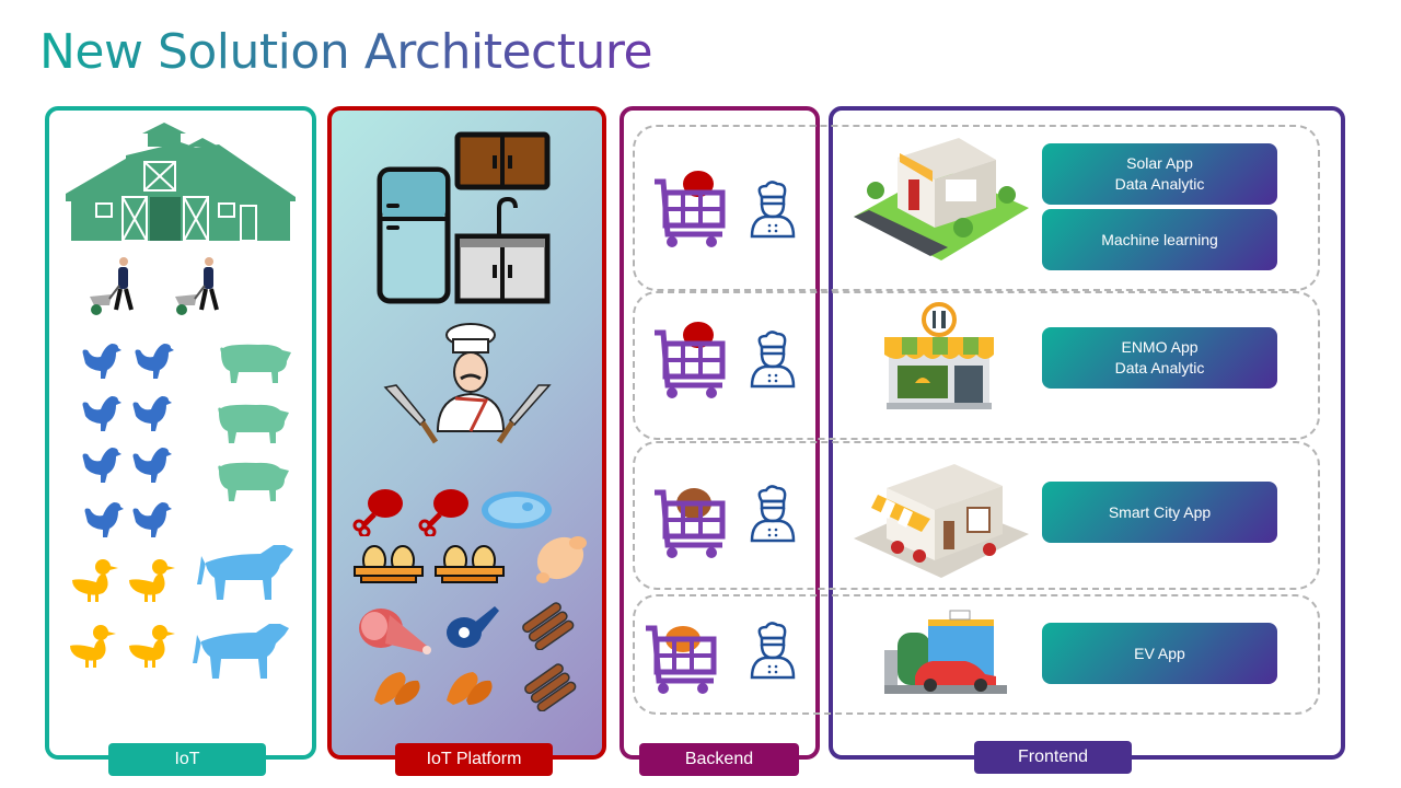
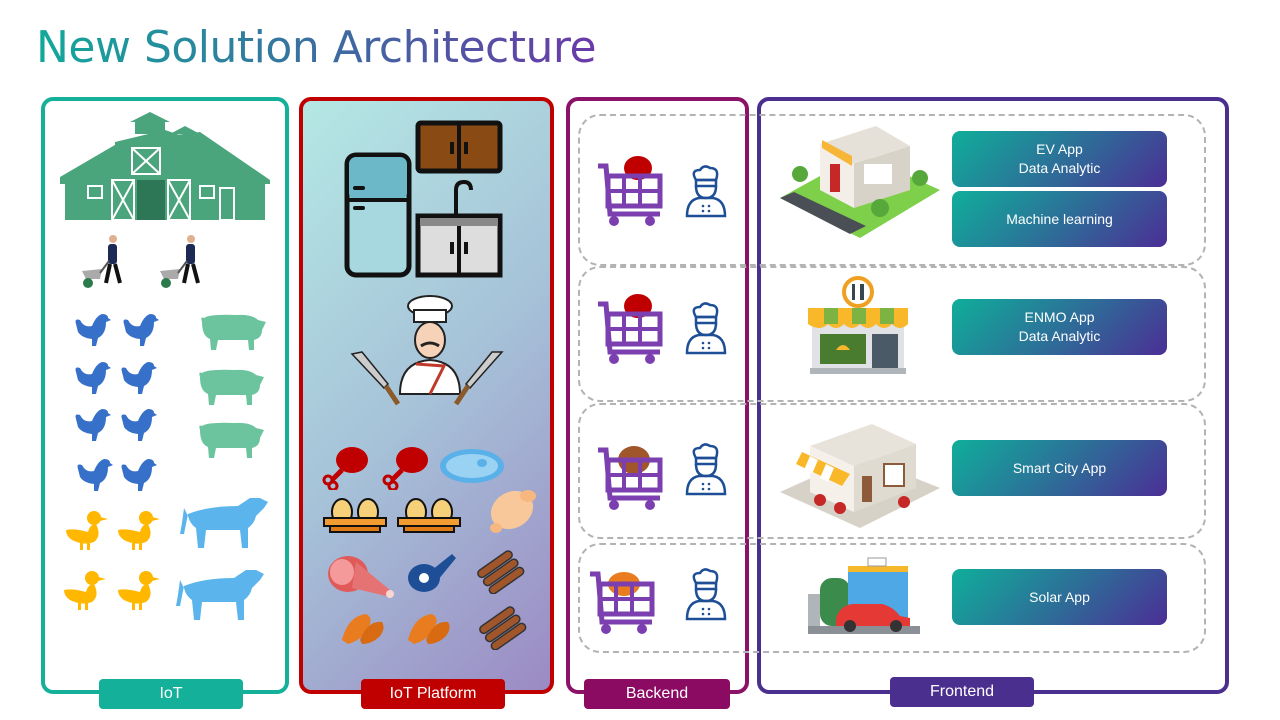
  New Solution Architecture
- Solar App
+ EV App
  Data Analytic
  Machine learning
  ENMO App
  Data Analytic
  Smart City App
- EV App
+ Solar App
  IoT
  IoT Platform
  Backend
  Frontend
